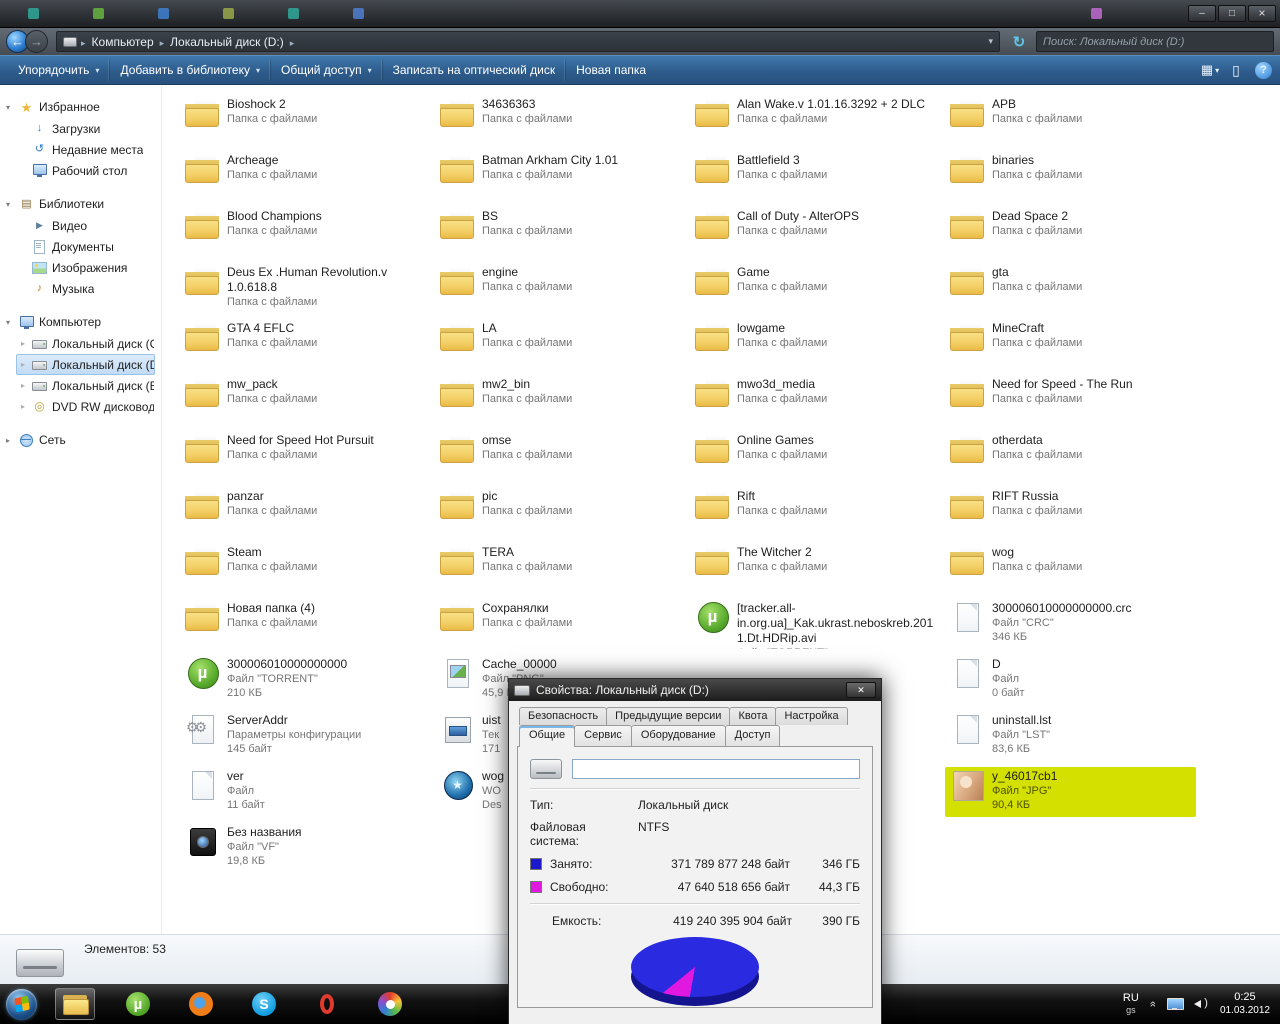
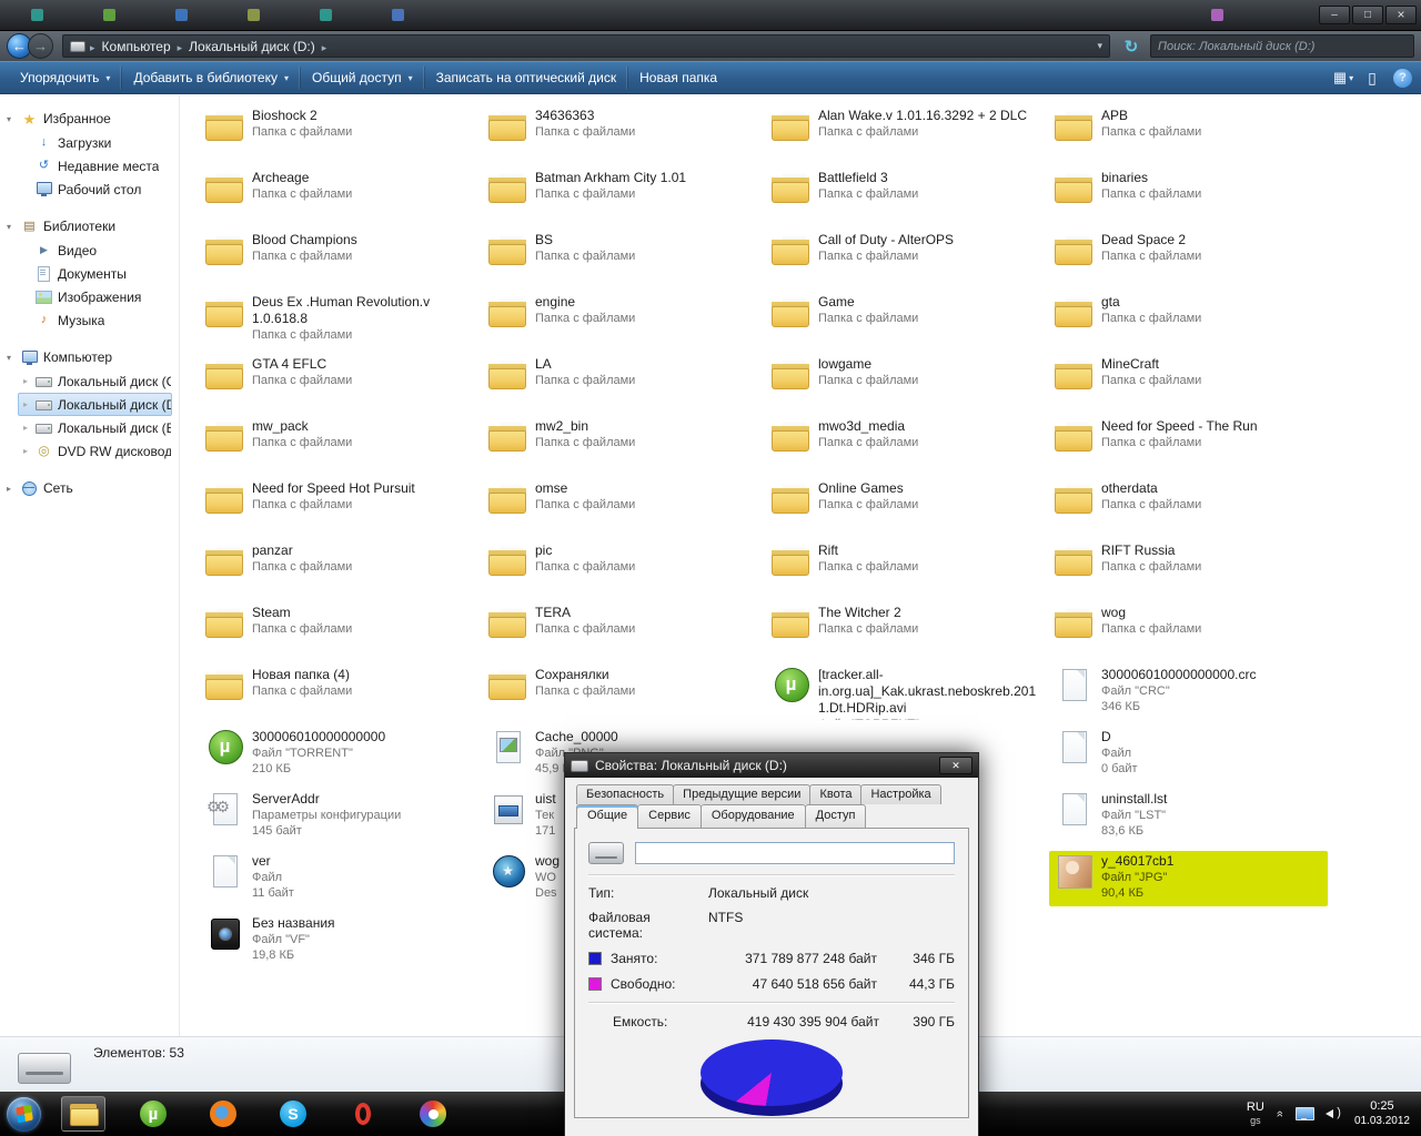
  ▸ Компьютер ▸ Локальный диск (D:) ▸
  Поиск: Локальный диск (D:)
  Упорядочить
  ▾
  Добавить в библиотеку
  ▾
  Общий доступ
  ▾
  Записать на оптический диск
  Новая папка
  ▾
  ★
  Избранное
  ↓
  Загрузки
  ↺
  Недавние места
  Рабочий стол
  ▾
  ▤
  Библиотеки
  ▶
  Видео
  Документы
  Изображения
  ♪
  Музыка
  ▾
  Компьютер
  ▸
  Локальный диск (C
  ▸
  Локальный диск (D
  ▸
  Локальный диск (E
  ▸
  ◎
  DVD RW дисковод
  ▸
  Сеть
  Bioshock 2
  Папка с файлами
  Archeage
  Папка с файлами
  Blood Champions
  Папка с файлами
  Deus Ex .Human Revolution.v 1.0.618.8
  Папка с файлами
  GTA 4 EFLC
  Папка с файлами
  mw_pack
  Папка с файлами
  Need for Speed Hot Pursuit
  Папка с файлами
  panzar
  Папка с файлами
  Steam
  Папка с файлами
  Новая папка (4)
  Папка с файлами
  300006010000000000
  Файл "TORRENT"
  210 КБ
  ServerAddr
  Параметры конфигурации
  145 байт
  ver
  Файл
  11 байт
  Без названия
  Файл "VF"
  19,8 КБ
  34636363
  Папка с файлами
  Batman Arkham City 1.01
  Папка с файлами
  BS
  Папка с файлами
  engine
  Папка с файлами
  LA
  Папка с файлами
  mw2_bin
  Папка с файлами
  omse
  Папка с файлами
  pic
  Папка с файлами
  TERA
  Папка с файлами
  Сохранялки
  Папка с файлами
  Cache_00000
  uist
  Тек
  171
  wog
  WO
  Des
  Alan Wake.v 1.01.16.3292 + 2 DLC
  Папка с файлами
  Battlefield 3
  Папка с файлами
  Call of Duty - AlterOPS
  Папка с файлами
  Game
  Папка с файлами
  lowgame
  Папка с файлами
  mwo3d_media
  Папка с файлами
  Online Games
  Папка с файлами
  Rift
  Папка с файлами
  The Witcher 2
  Папка с файлами
  [tracker.all-in.org.ua]_Kak.ukrast.neboskreb.2011.Dt.HDRip.avi
  APB
  Папка с файлами
  binaries
  Папка с файлами
  Dead Space 2
  Папка с файлами
  gta
  Папка с файлами
  MineCraft
  Папка с файлами
  Need for Speed - The Run
  Папка с файлами
  otherdata
  Папка с файлами
  RIFT Russia
  Папка с файлами
  wog
  Папка с файлами
  300006010000000000.crc
  Файл "CRC"
  346 КБ
  D
  Файл
  0 байт
  uninstall.lst
  Файл "LST"
  83,6 КБ
  y_46017cb1
  Файл "JPG"
  90,4 КБ
  Элементов: 53
  RU
  gs
  0:25
  01.03.2012
  Свойства: Локальный диск (D:)
  Безопасность
  Предыдущие версии
  Квота
  Настройка
  Общие
  Сервис
  Оборудование
  Доступ
  Тип:
  Локальный диск
  Файловая система:
  NTFS
  Занято:
  371 789 877 248 байт
  346 ГБ
  Свободно:
  47 640 518 656 байт
  44,3 ГБ
  Емкость:
- 419 240 395 904 байт
+ 419 430 395 904 байт
  390 ГБ
